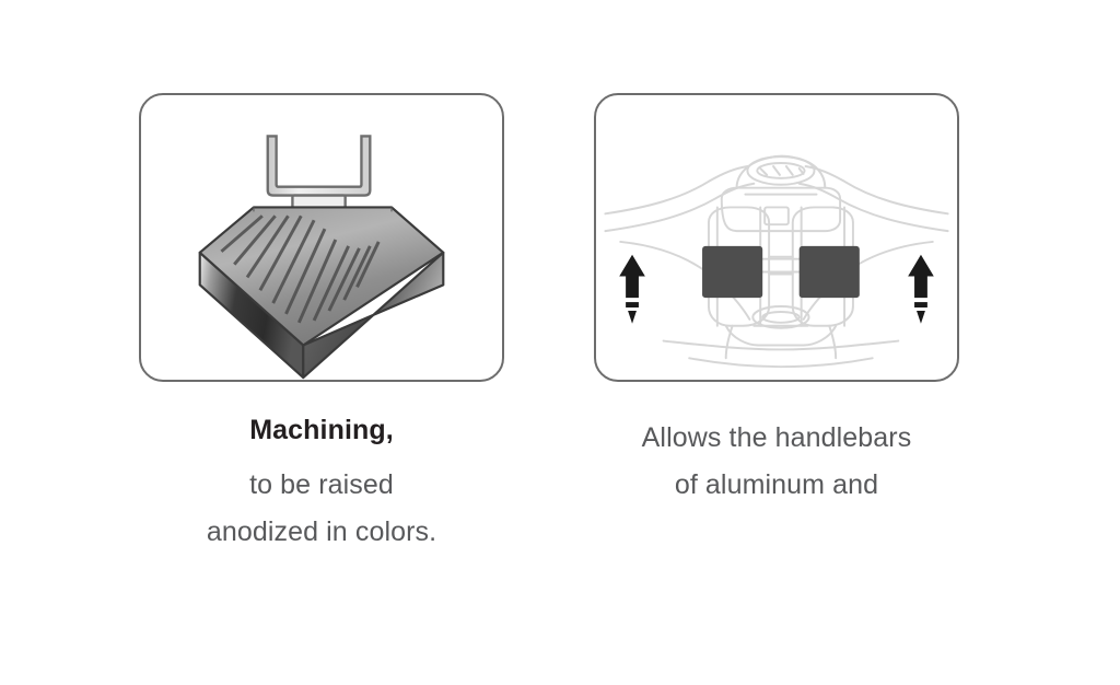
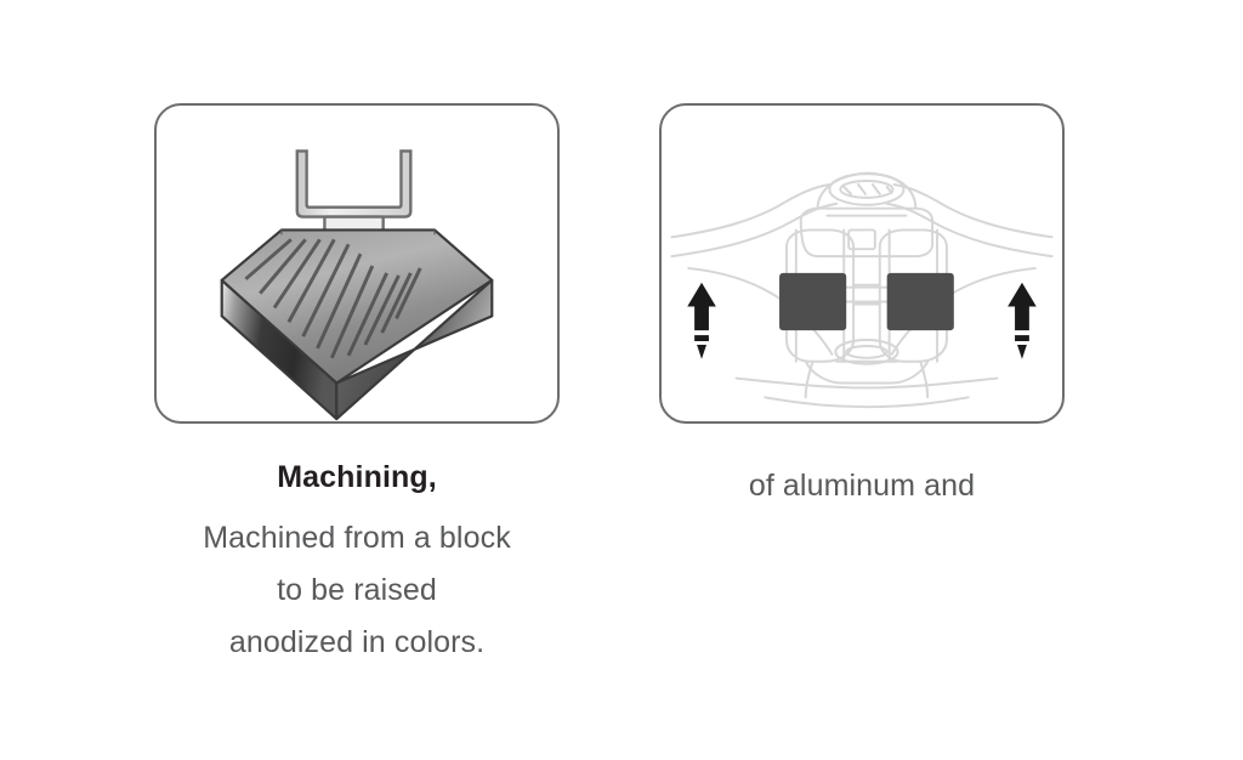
  Machining,
+ Machined from a block
  to be raised
  anodized in colors.
- Allows the handlebars
  of aluminum and
